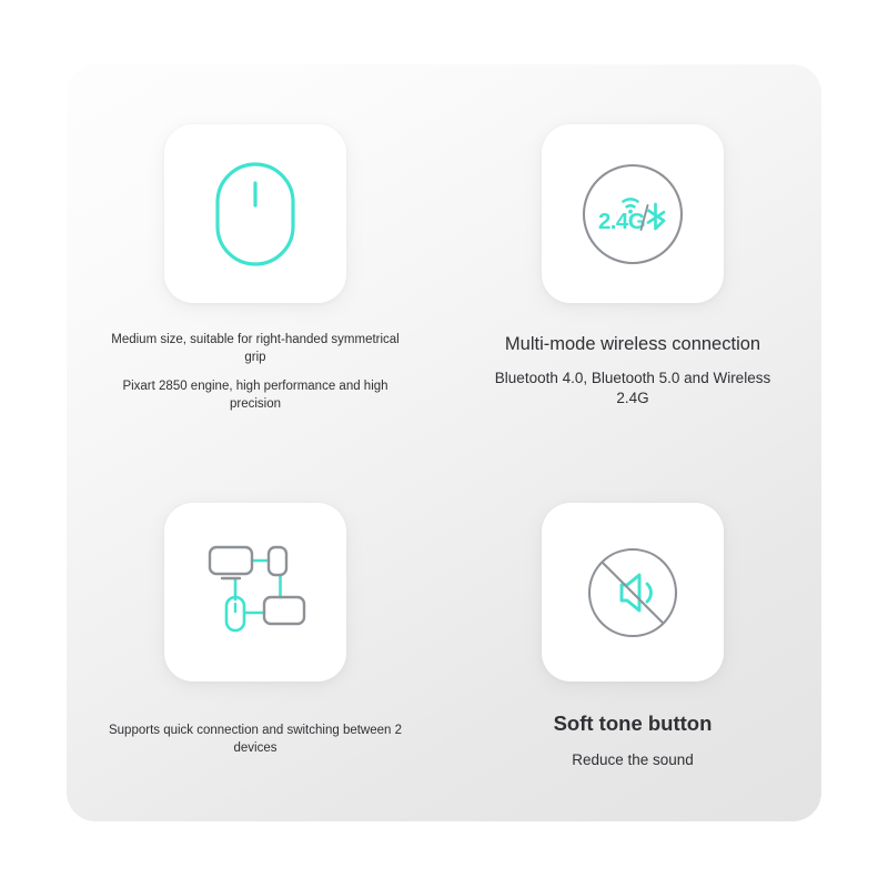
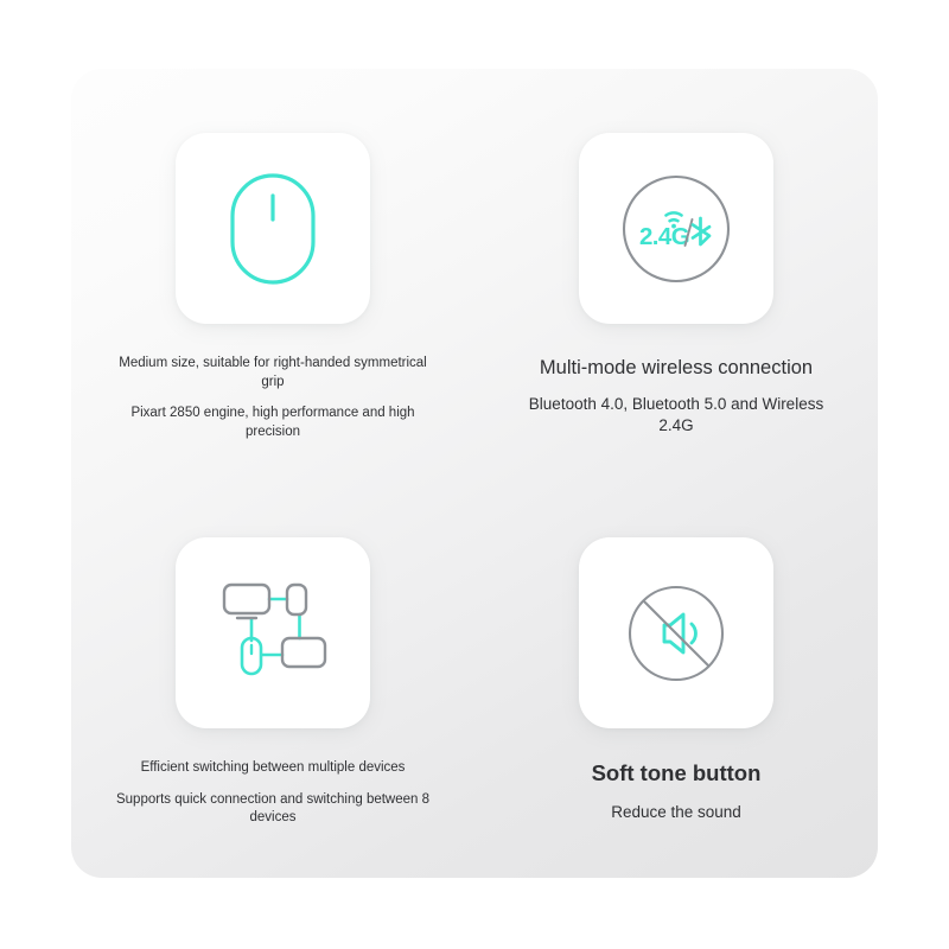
  Medium size, suitable for right-handed symmetrical grip
  Pixart 2850 engine, high performance and high precision
  2.4G
  Multi-mode wireless connection
  Bluetooth 4.0, Bluetooth 5.0 and Wireless 2.4G
+ Efficient switching between multiple devices
- Supports quick connection and switching between 2 devices
+ Supports quick connection and switching between 8 devices
  Soft tone button
  Reduce the sound
